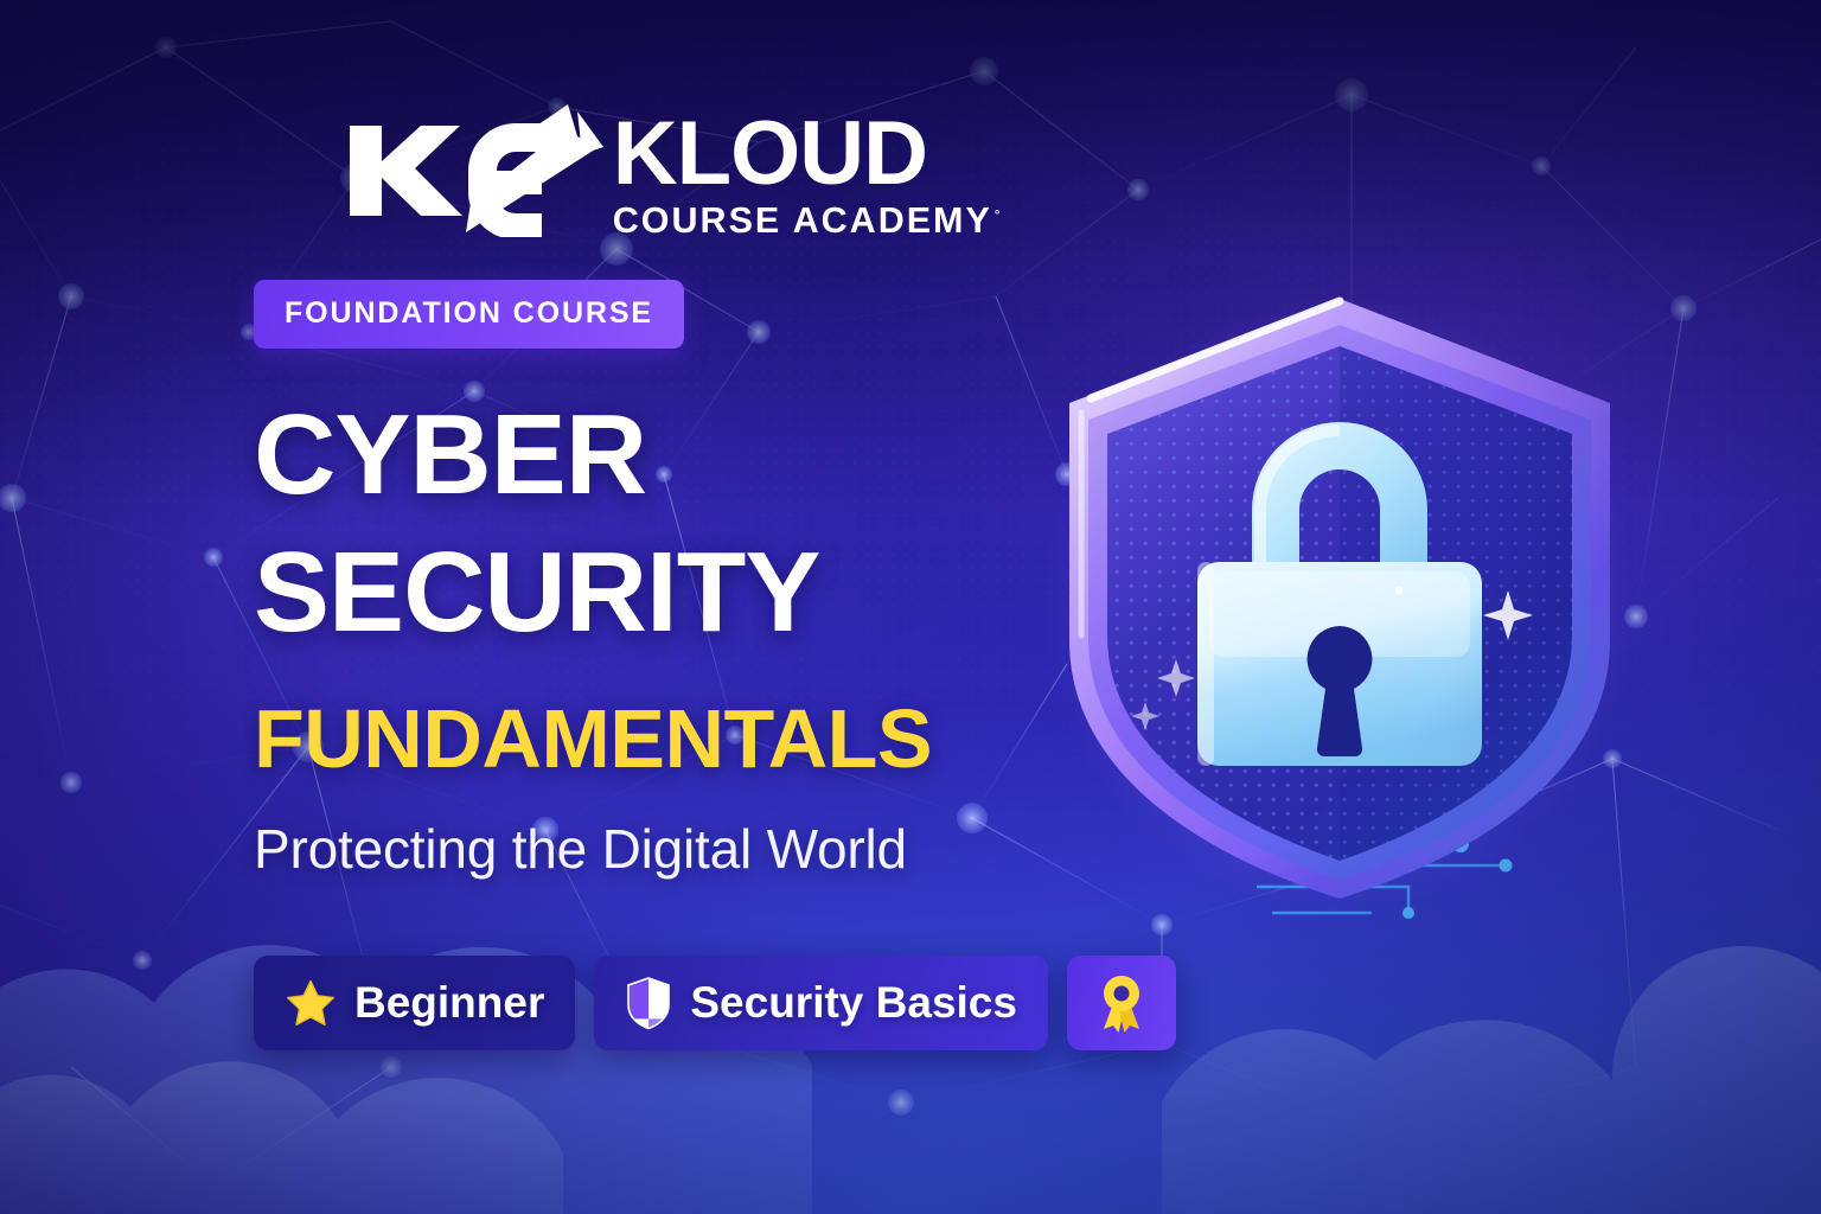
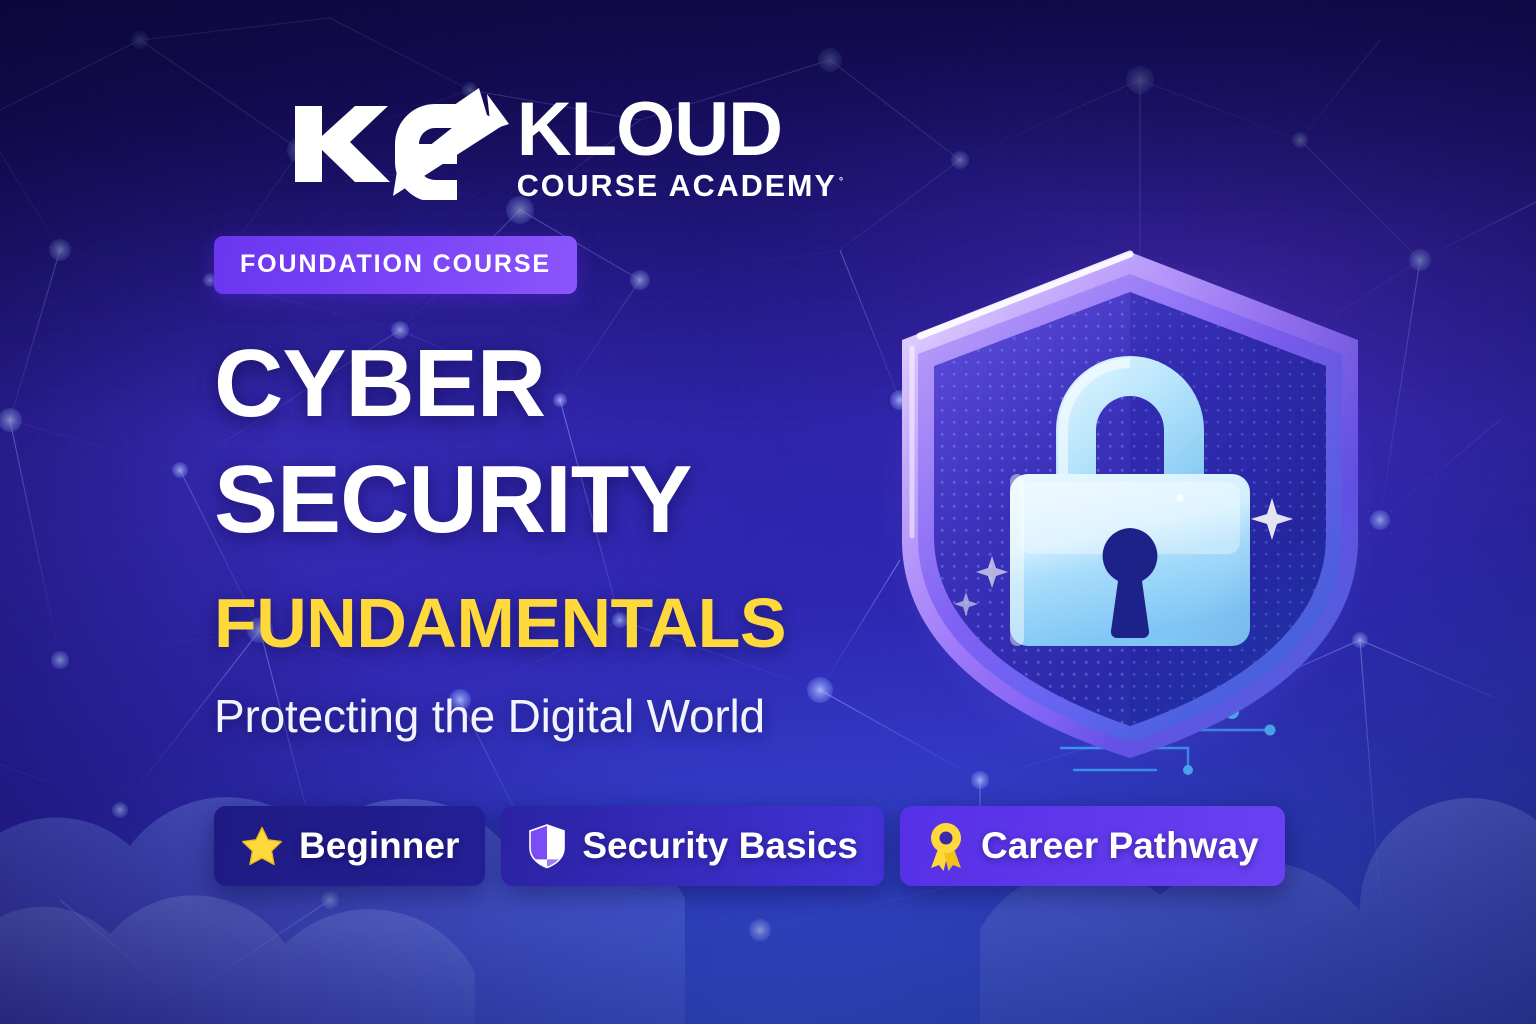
  KLOUD
  COURSE ACADEMY °
  FOUNDATION COURSE
  CYBER
  SECURITY
  FUNDAMENTALS
  Protecting the Digital World
  Beginner
  Security Basics
+ Career Pathway
